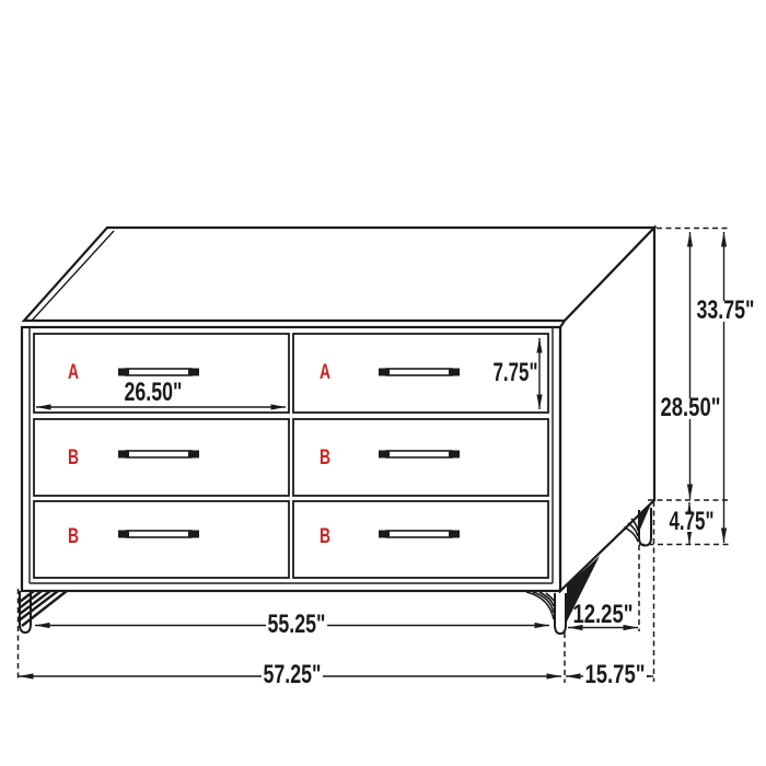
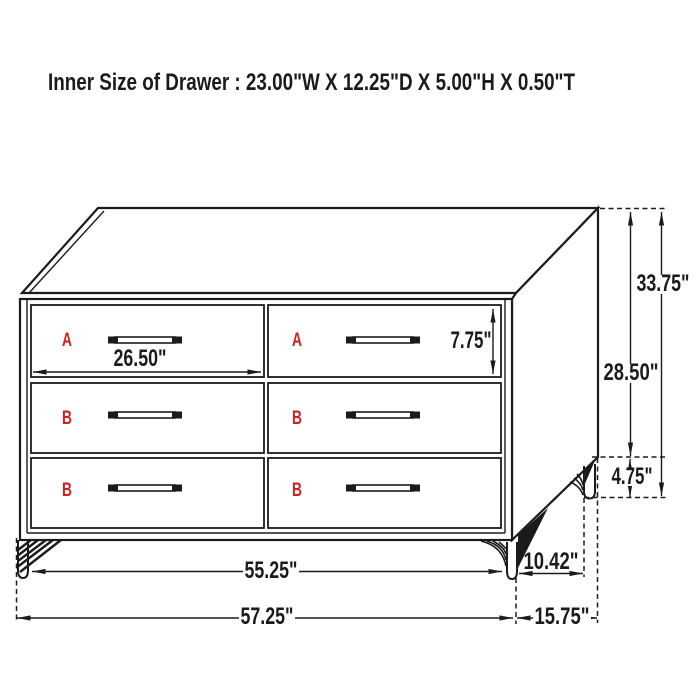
+ Inner Size of Drawer : 23.00"W X 12.25"D X 5.00"H X 0.50"T
  A
  A
  B
  B
  B
  B
  26.50"
  7.75"
  33.75"
  28.50"
  4.75"
- 12.25"
+ 10.42"
  55.25"
  57.25"
  15.75"
